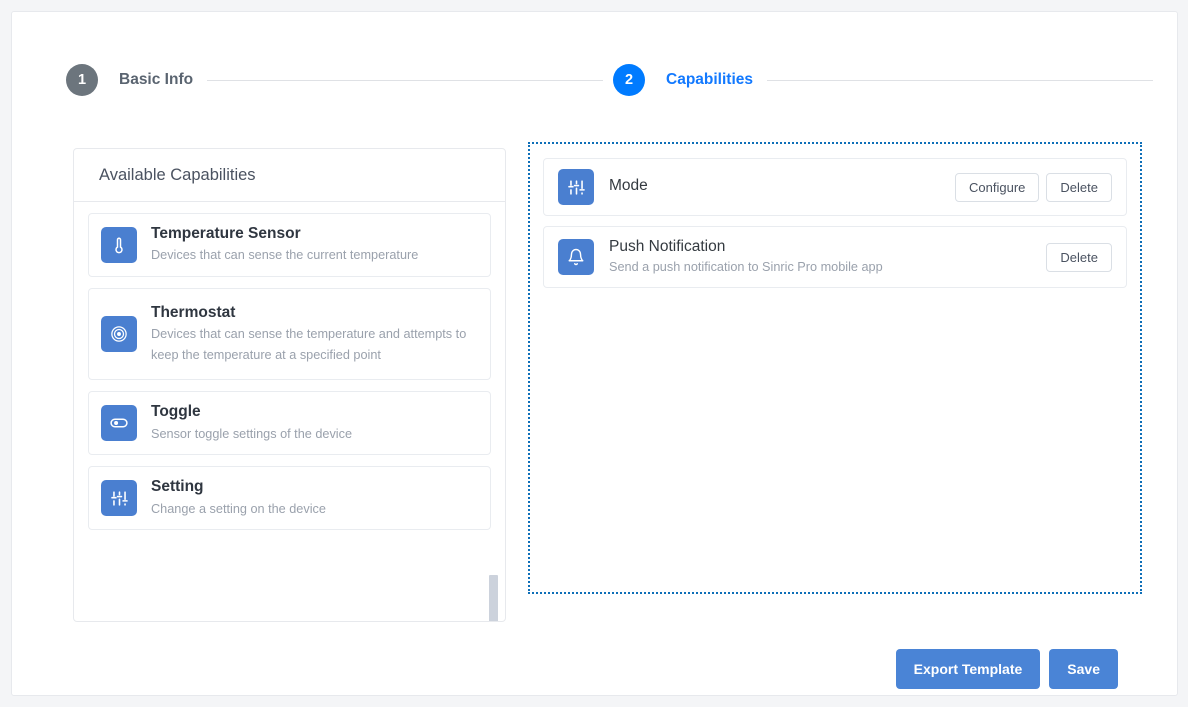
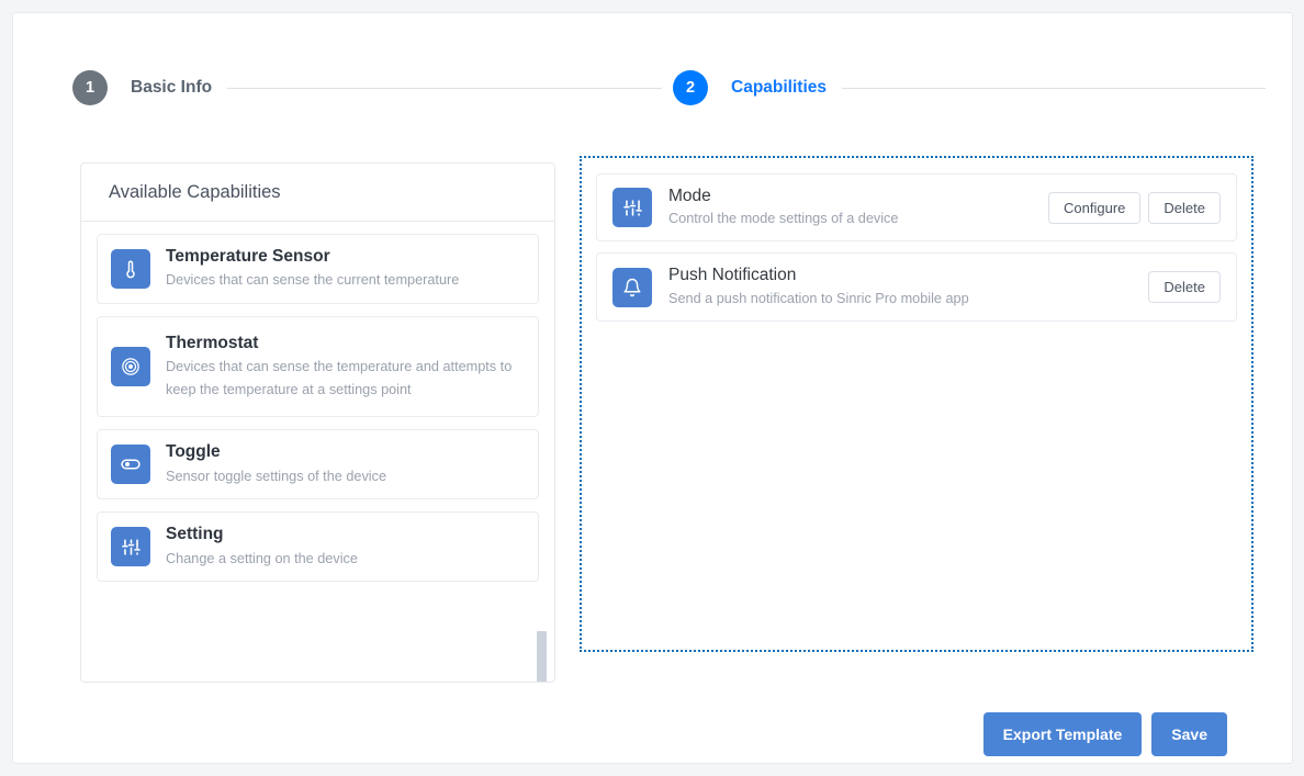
  1
  Basic Info
  2
  Capabilities
  Available Capabilities
  Temperature Sensor
  Devices that can sense the current temperature
  Thermostat
- Devices that can sense the temperature and attempts to keep the temperature at a specified point
+ Devices that can sense the temperature and attempts to keep the temperature at a settings point
  Toggle
  Sensor toggle settings of the device
  Setting
  Change a setting on the device
  Mode
+ Control the mode settings of a device
  Configure
  Delete
  Push Notification
  Send a push notification to Sinric Pro mobile app
  Delete
  Export Template
  Save
